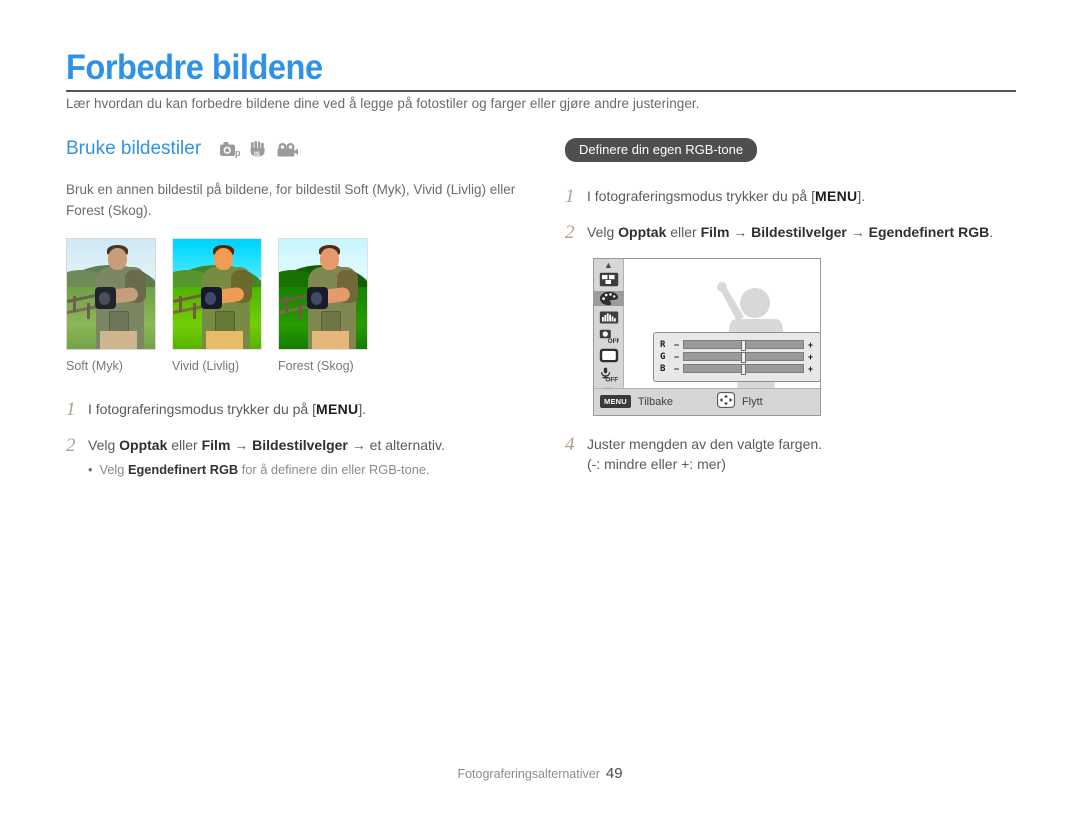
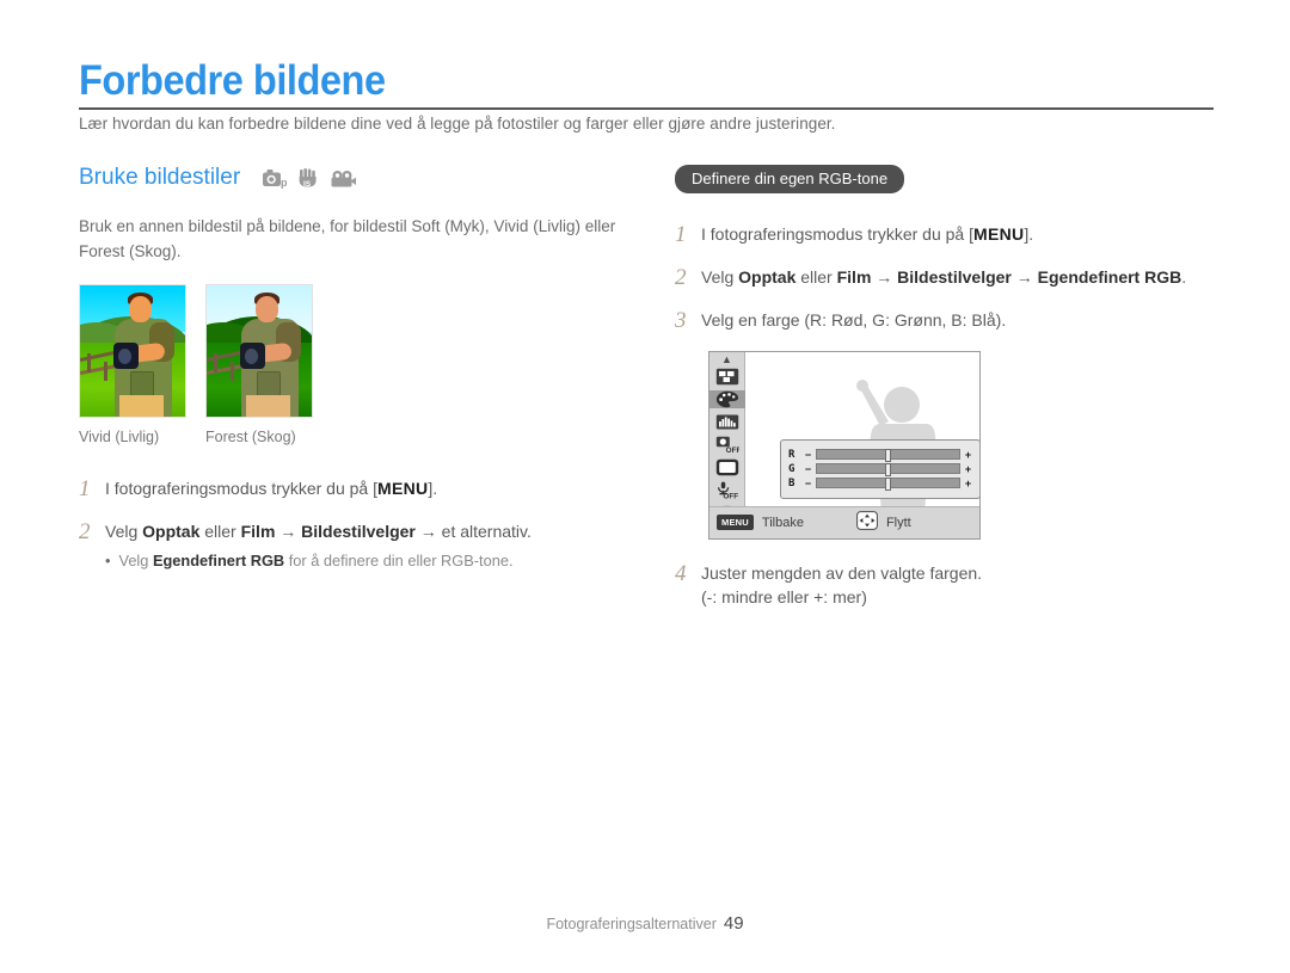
  Forbedre bildene
  Lær hvordan du kan forbedre bildene dine ved å legge på fotostiler og farger eller gjøre andre justeringer.
  Bruke bildestiler
  p
  Bruk en annen bildestil på bildene, for bildestil Soft (Myk), Vivid (Livlig) eller Forest (Skog).
- Soft (Myk)
  Vivid (Livlig)
  Forest (Skog)
  1
  I fotograferingsmodus trykker du på [MENU].
  2
  Velg Opptak eller Film → Bildestilvelger → et alternativ.
  •
  Velg Egendefinert RGB for å definere din eller RGB-tone.
  Definere din egen RGB-tone
  1
  I fotograferingsmodus trykker du på [MENU].
  2
  Velg Opptak eller Film → Bildestilvelger → Egendefinert RGB.
+ 3
+ Velg en farge (R: Rød, G: Grønn, B: Blå).
  ▲
  R
  −
  +
  G
  −
  +
  B
  −
  +
  MENU
  Tilbake
  Flytt
  4
  Juster mengden av den valgte fargen.
  (-: mindre eller +: mer)
  Fotograferingsalternativer 49
